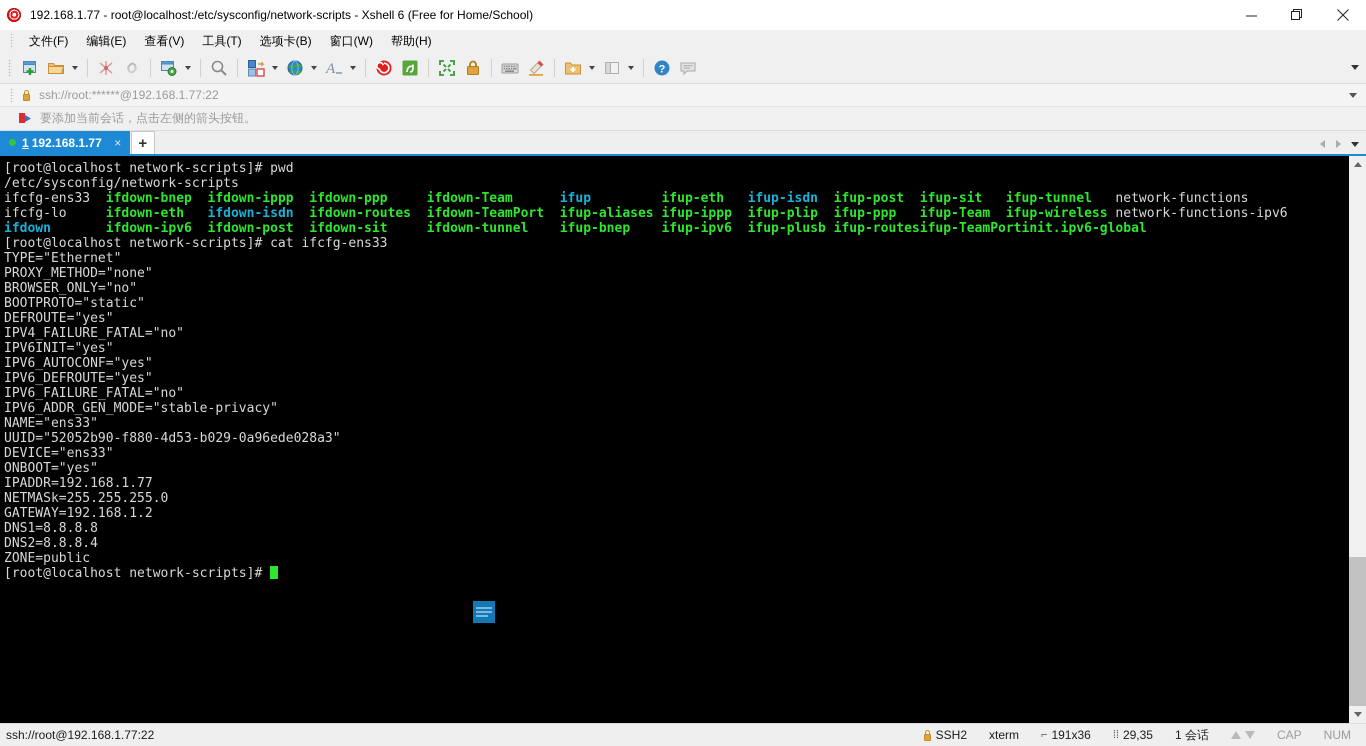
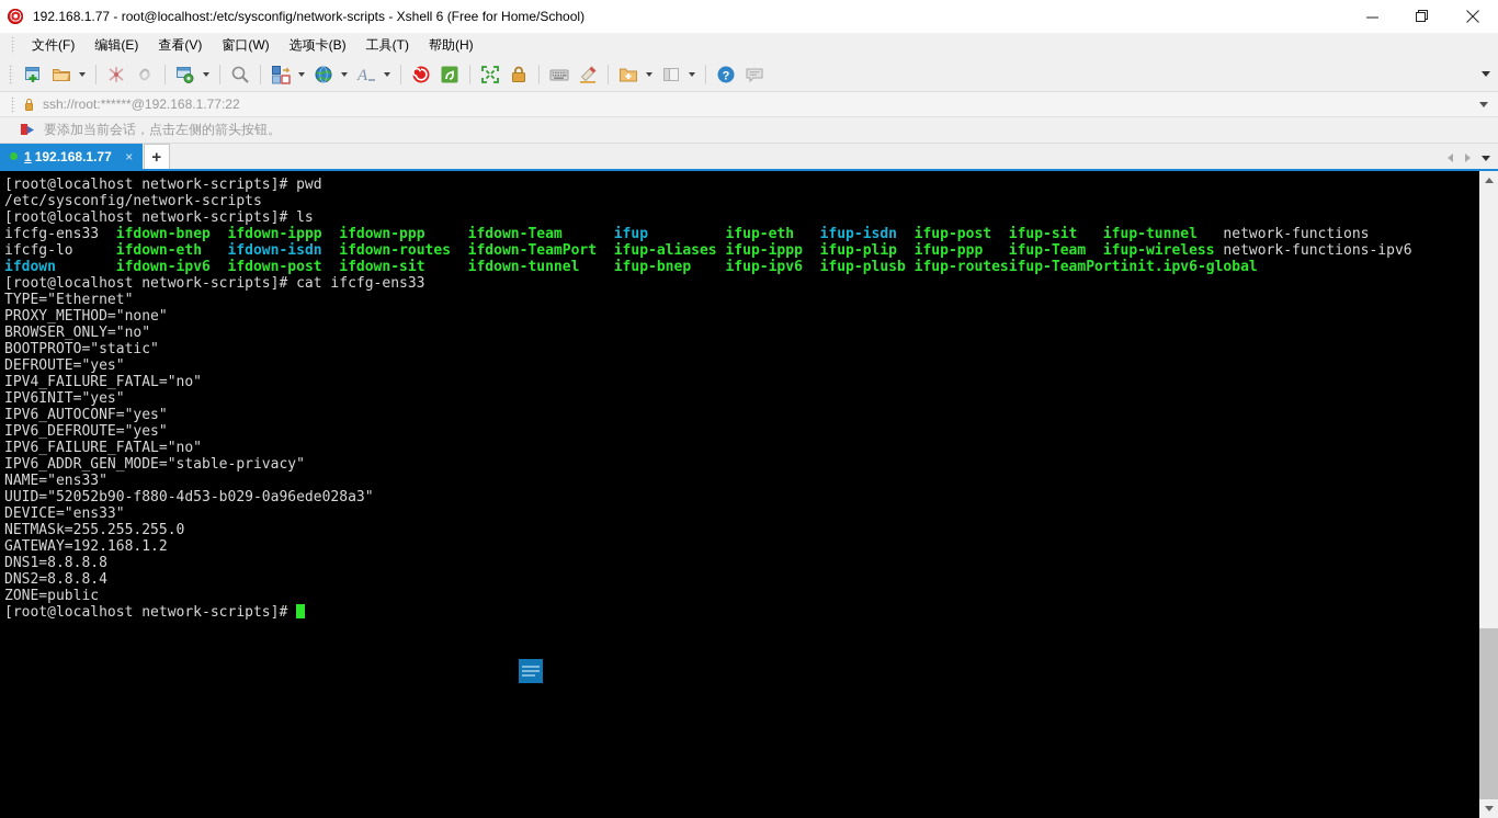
  192.168.1.77 - root@localhost:/etc/sysconfig/network-scripts - Xshell 6 (Free for Home/School)
  文件(F)
  编辑(E)
  查看(V)
- 工具(T)
+ 窗口(W)
  选项卡(B)
- 窗口(W)
+ 工具(T)
  帮助(H)
  A
  ?
  ssh://root:******@192.168.1.77:22
  要添加当前会话，点击左侧的箭头按钮。
  1
  192.168.1.77
  ×
  +
  [root@localhost network-scripts]# pwd
  /etc/sysconfig/network-scripts
+ [root@localhost network-scripts]# ls
  ifcfg-ens33 ifdown-bnep ifdown-ippp ifdown-ppp ifdown-Team ifup ifup-eth ifup-isdn ifup-post ifup-sit ifup-tunnel network-functions
  ifcfg-lo ifdown-eth ifdown-isdn ifdown-routes ifdown-TeamPort ifup-aliases ifup-ippp ifup-plip ifup-ppp ifup-Team ifup-wireless network-functions-ipv6
  ifdown ifdown-ipv6 ifdown-post ifdown-sit ifdown-tunnel ifup-bnep ifup-ipv6 ifup-plusb ifup-routesifup-TeamPortinit.ipv6-global
  [root@localhost network-scripts]# cat ifcfg-ens33
  TYPE="Ethernet"
  PROXY_METHOD="none"
  BROWSER_ONLY="no"
  BOOTPROTO="static"
  DEFROUTE="yes"
  IPV4_FAILURE_FATAL="no"
  IPV6INIT="yes"
  IPV6_AUTOCONF="yes"
  IPV6_DEFROUTE="yes"
  IPV6_FAILURE_FATAL="no"
  IPV6_ADDR_GEN_MODE="stable-privacy"
  NAME="ens33"
  UUID="52052b90-f880-4d53-b029-0a96ede028a3"
  DEVICE="ens33"
- ONBOOT="yes"
- IPADDR=192.168.1.77
  NETMASk=255.255.255.0
  GATEWAY=192.168.1.2
  DNS1=8.8.8.8
  DNS2=8.8.8.4
  ZONE=public
  [root@localhost network-scripts]#
- ssh://root@192.168.1.77:22
- SSH2
- xterm
- ⌐
- 191x36
- ⁞⁞
- 29,35
- 1 会话
- CAP
- NUM
